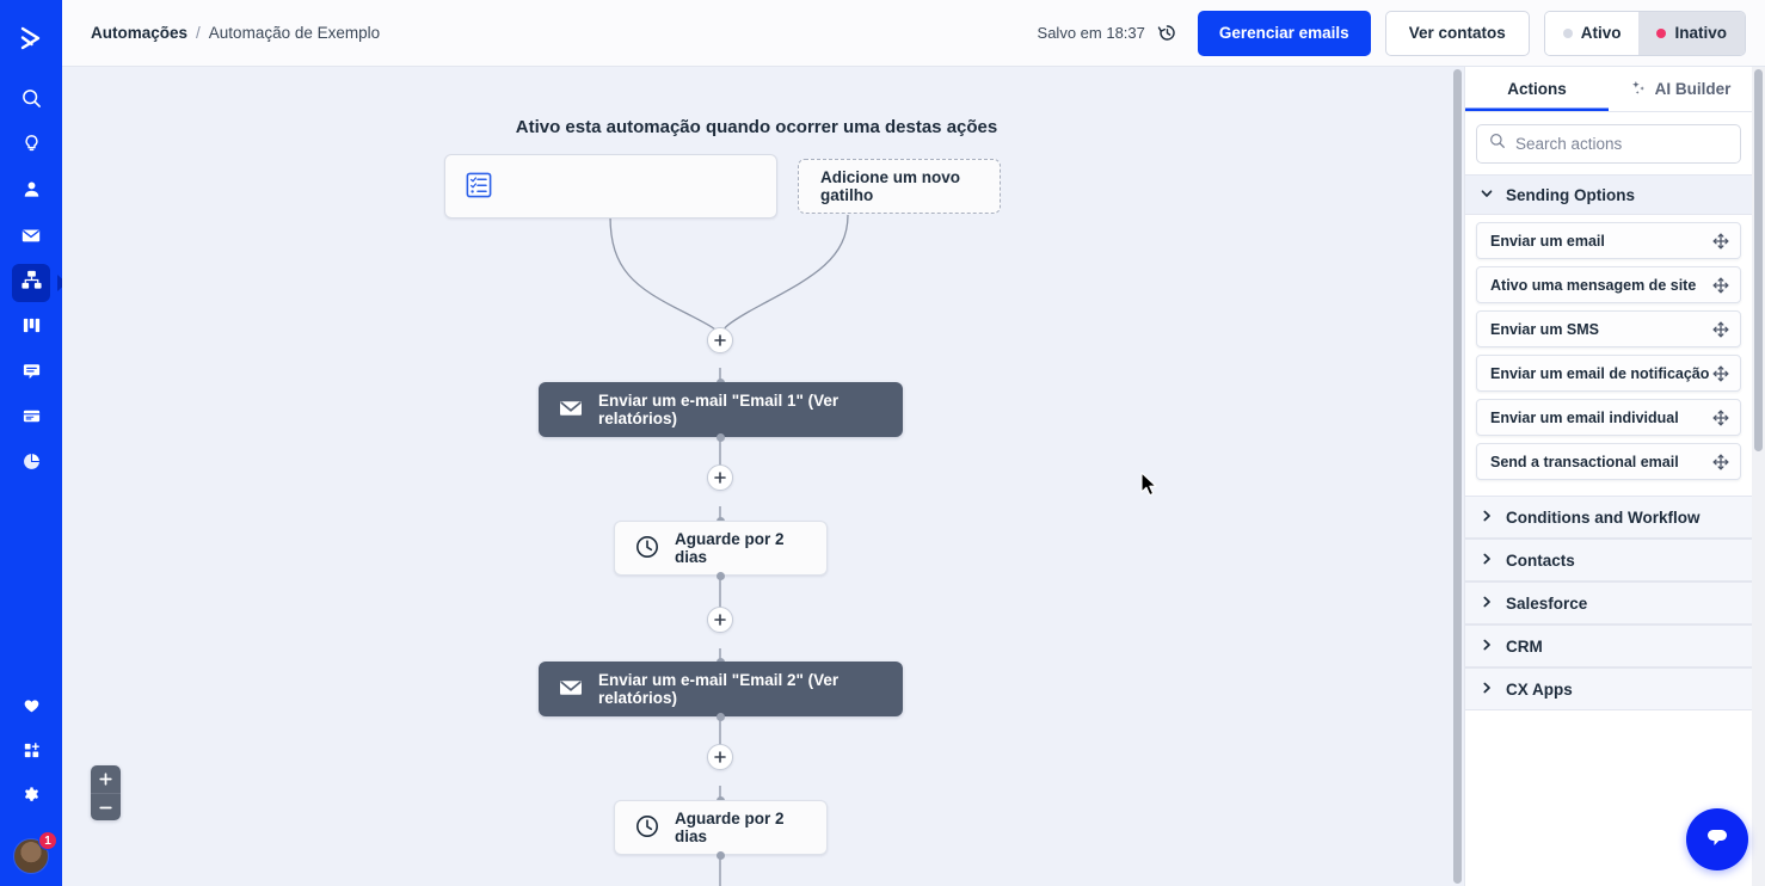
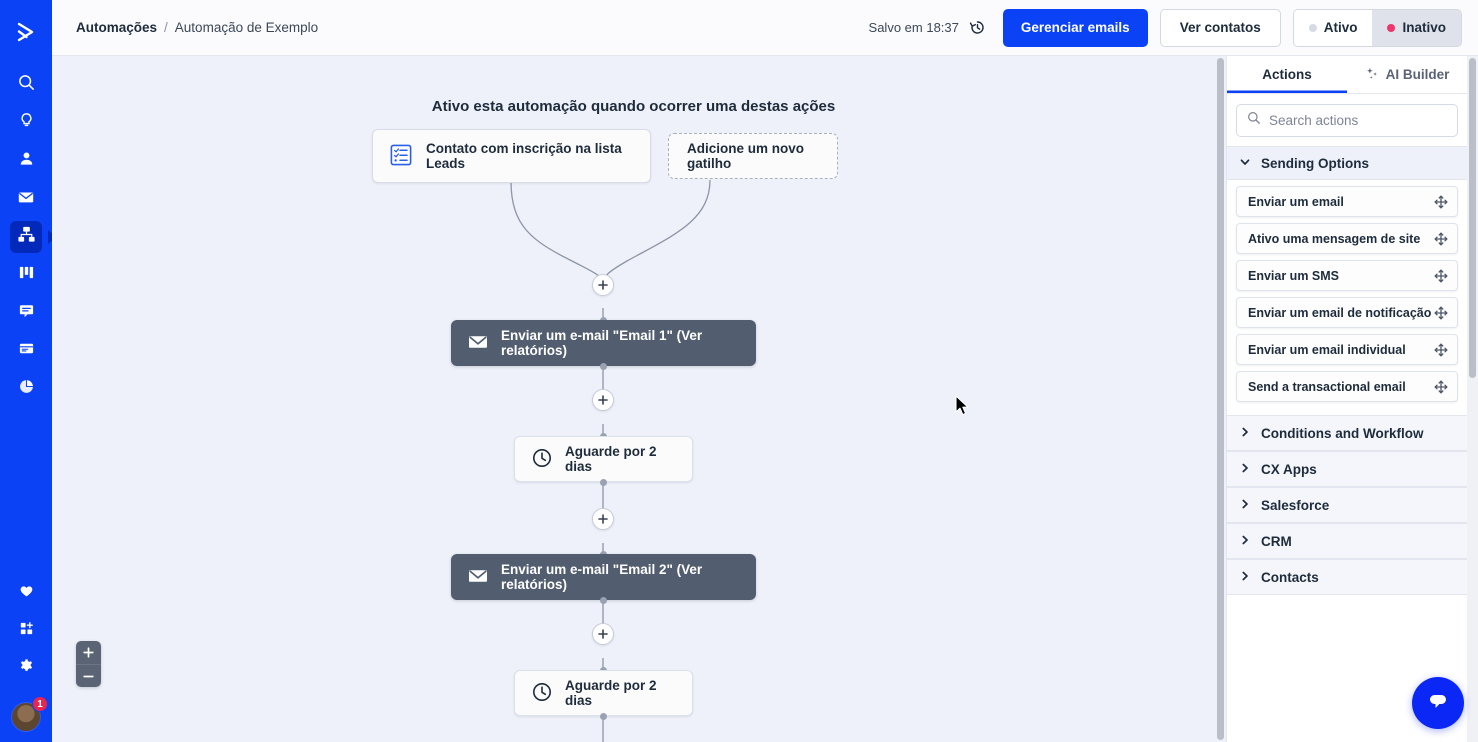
  1
  Automações / Automação de Exemplo
  Salvo em 18:37
  Gerenciar emails
  Ver contatos
  Ativo
  Inativo
  Ativo esta automação quando ocorrer uma destas ações
+ Contato com inscrição na lista Leads
  Adicione um novo gatilho
  Enviar um e-mail "Email 1" (Ver relatórios)
  Aguarde por 2 dias
  Enviar um e-mail "Email 2" (Ver relatórios)
  Aguarde por 2 dias
  Actions
  AI Builder
  Search actions
  Sending Options
  Enviar um email
  Ativo uma mensagem de site
  Enviar um SMS
  Enviar um email de notificação
  Enviar um email individual
  Send a transactional email
  Conditions and Workflow
- Contacts
+ CX Apps
  Salesforce
  CRM
- CX Apps
+ Contacts
